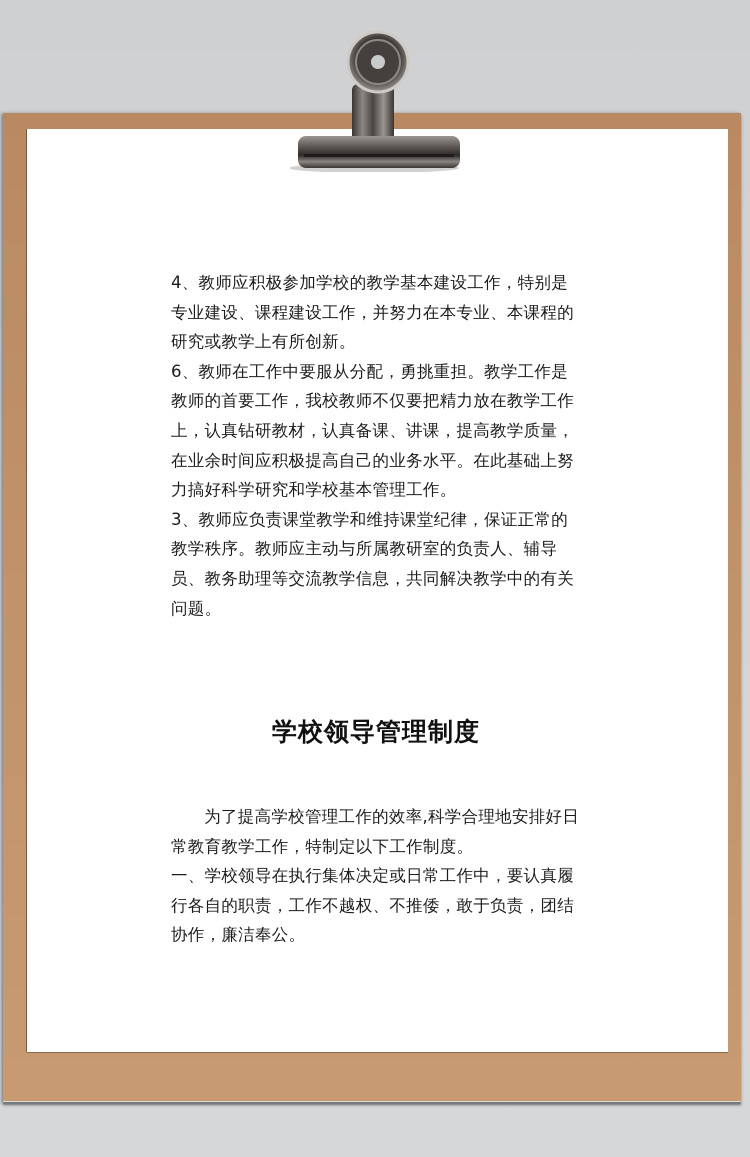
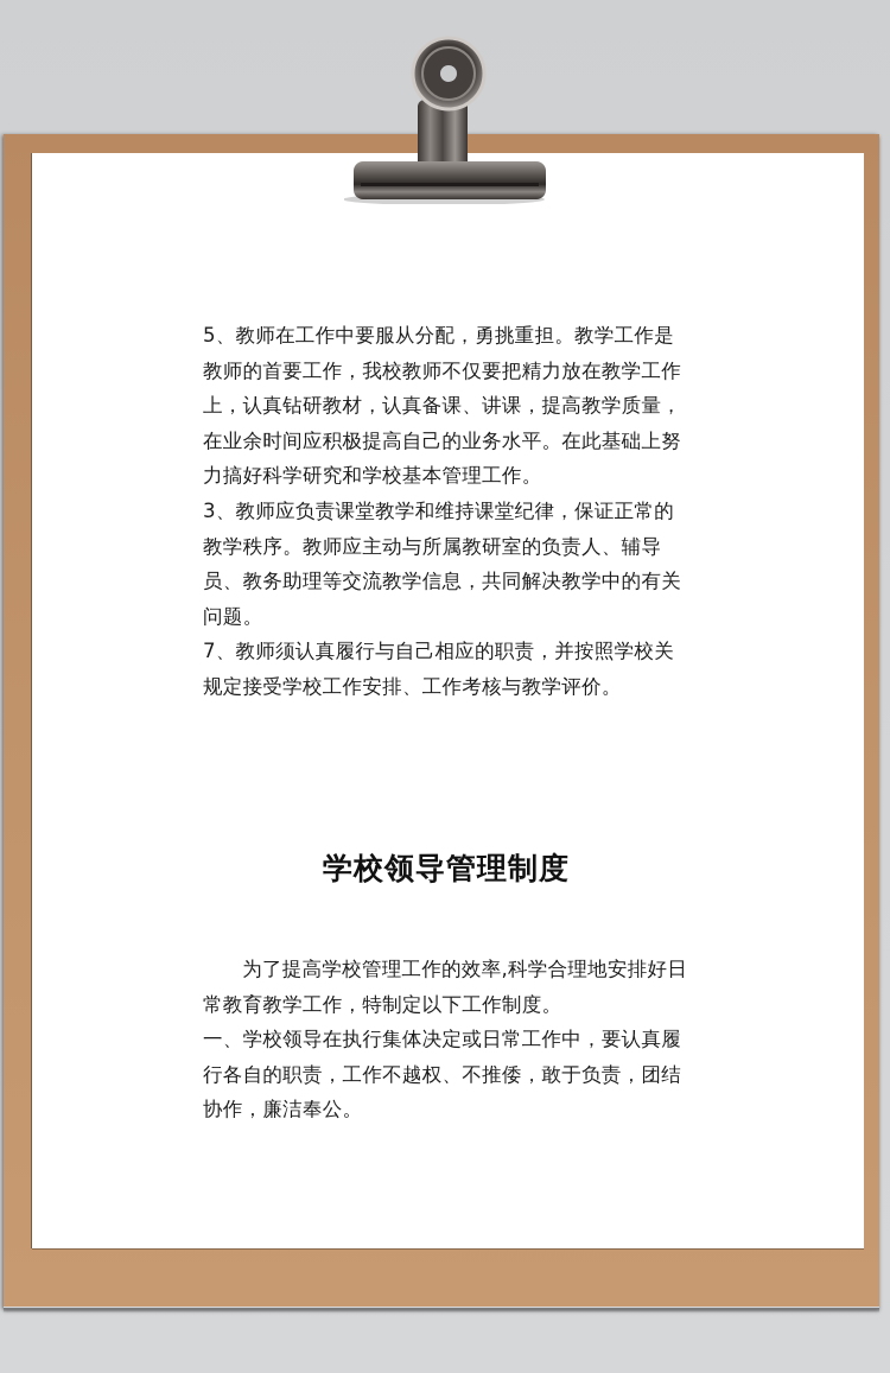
- 4、教师应积极参加学校的教学基本建设工作，特别是专业建设、课程建设工作，并努力在本专业、本课程的研究或教学上有所创新。
- 6、教师在工作中要服从分配，勇挑重担。教学工作是教师的首要工作，我校教师不仅要把精力放在教学工作上，认真钻研教材，认真备课、讲课，提高教学质量，在业余时间应积极提高自己的业务水平。在此基础上努力搞好科学研究和学校基本管理工作。
+ 5、教师在工作中要服从分配，勇挑重担。教学工作是教师的首要工作，我校教师不仅要把精力放在教学工作上，认真钻研教材，认真备课、讲课，提高教学质量，在业余时间应积极提高自己的业务水平。在此基础上努力搞好科学研究和学校基本管理工作。
  3、教师应负责课堂教学和维持课堂纪律，保证正常的教学秩序。教师应主动与所属教研室的负责人、辅导员、教务助理等交流教学信息，共同解决教学中的有关问题。
+ 7、教师须认真履行与自己相应的职责，并按照学校关规定接受学校工作安排、工作考核与教学评价。
  学校领导管理制度
  为了提高学校管理工作的效率,科学合理地安排好日常教育教学工作，特制定以下工作制度。
  一、学校领导在执行集体决定或日常工作中，要认真履行各自的职责，工作不越权、不推倭，敢于负责，团结协作，廉洁奉公。
